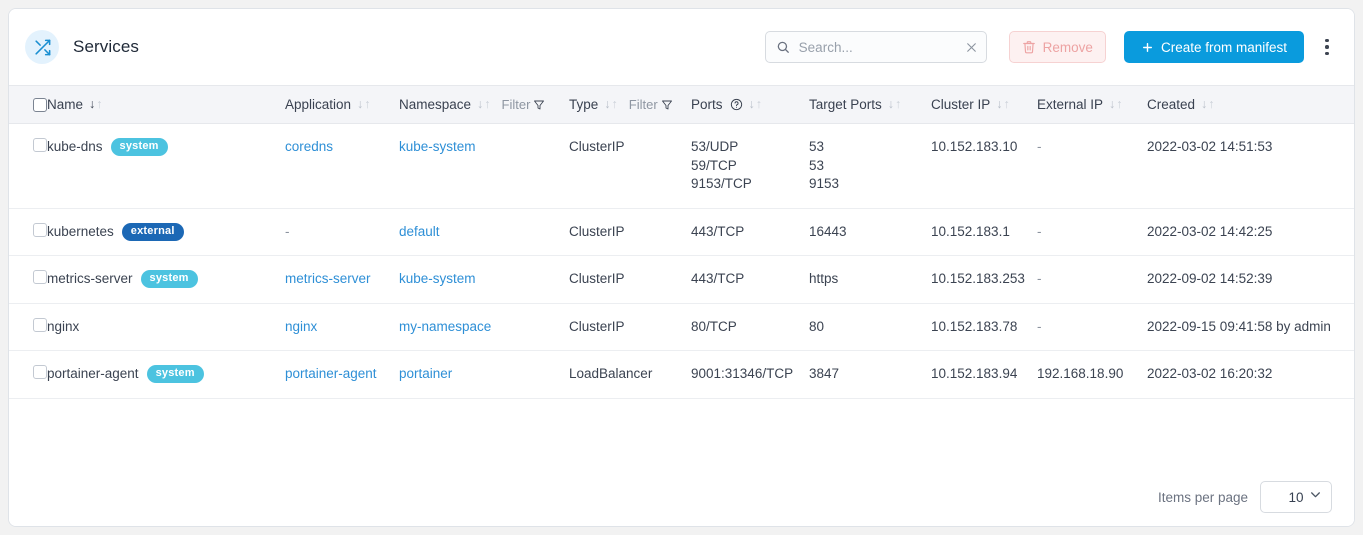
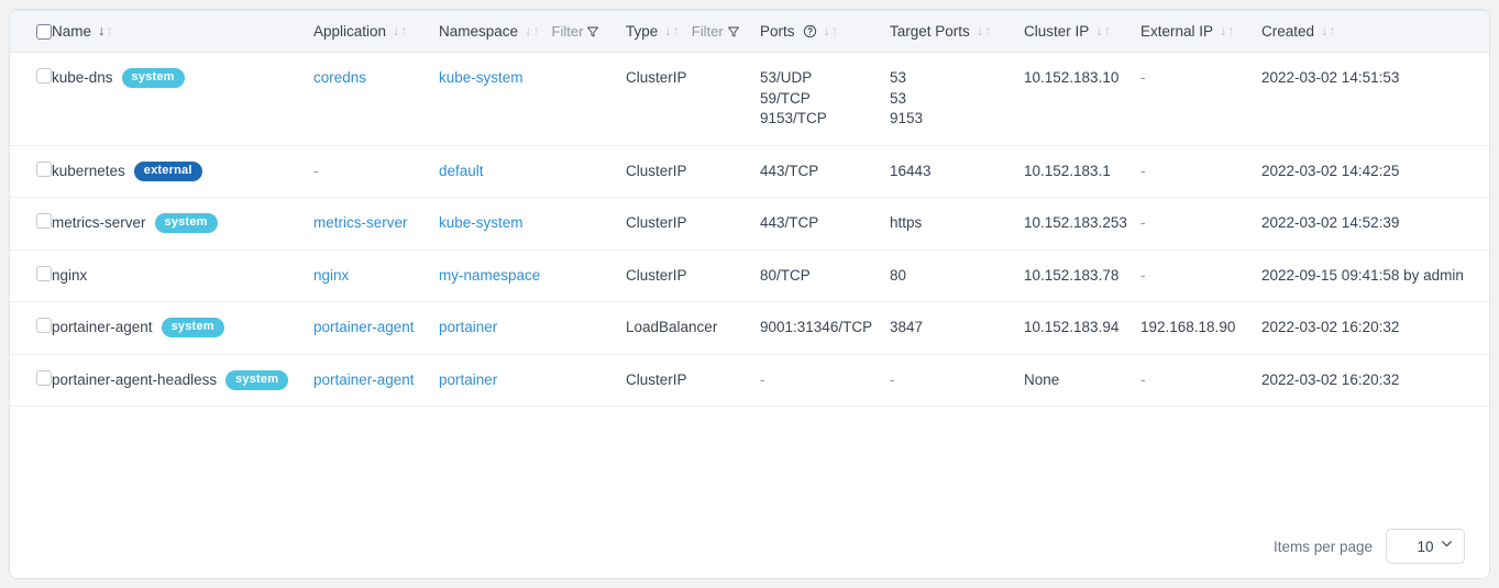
- Services
- Search...
- Remove
- Create from manifest
  	Name ↓↑	Application ↓↑	Namespace ↓↑ Filter	Type ↓↑ Filter	Ports ↓↑	Target Ports ↓↑	Cluster IP ↓↑	External IP ↓↑	Created ↓↑
  	kube-dns system	coredns	kube-system	ClusterIP	53/UDP59/TCP9153/TCP	53539153	10.152.183.10	-	2022-03-02 14:51:53
  	kubernetes external	-	default	ClusterIP	443/TCP	16443	10.152.183.1	-	2022-03-02 14:42:25
- 	metrics-server system	metrics-server	kube-system	ClusterIP	443/TCP	https	10.152.183.253	-	2022-09-02 14:52:39
+ 	metrics-server system	metrics-server	kube-system	ClusterIP	443/TCP	https	10.152.183.253	-	2022-03-02 14:52:39
  	nginx	nginx	my-namespace	ClusterIP	80/TCP	80	10.152.183.78	-	2022-09-15 09:41:58 by admin
  	portainer-agent system	portainer-agent	portainer	LoadBalancer	9001:31346/TCP	3847	10.152.183.94	192.168.18.90	2022-03-02 16:20:32
+ 	portainer-agent-headless system	portainer-agent	portainer	ClusterIP	-	-	None	-	2022-03-02 16:20:32
  Items per page
  10
